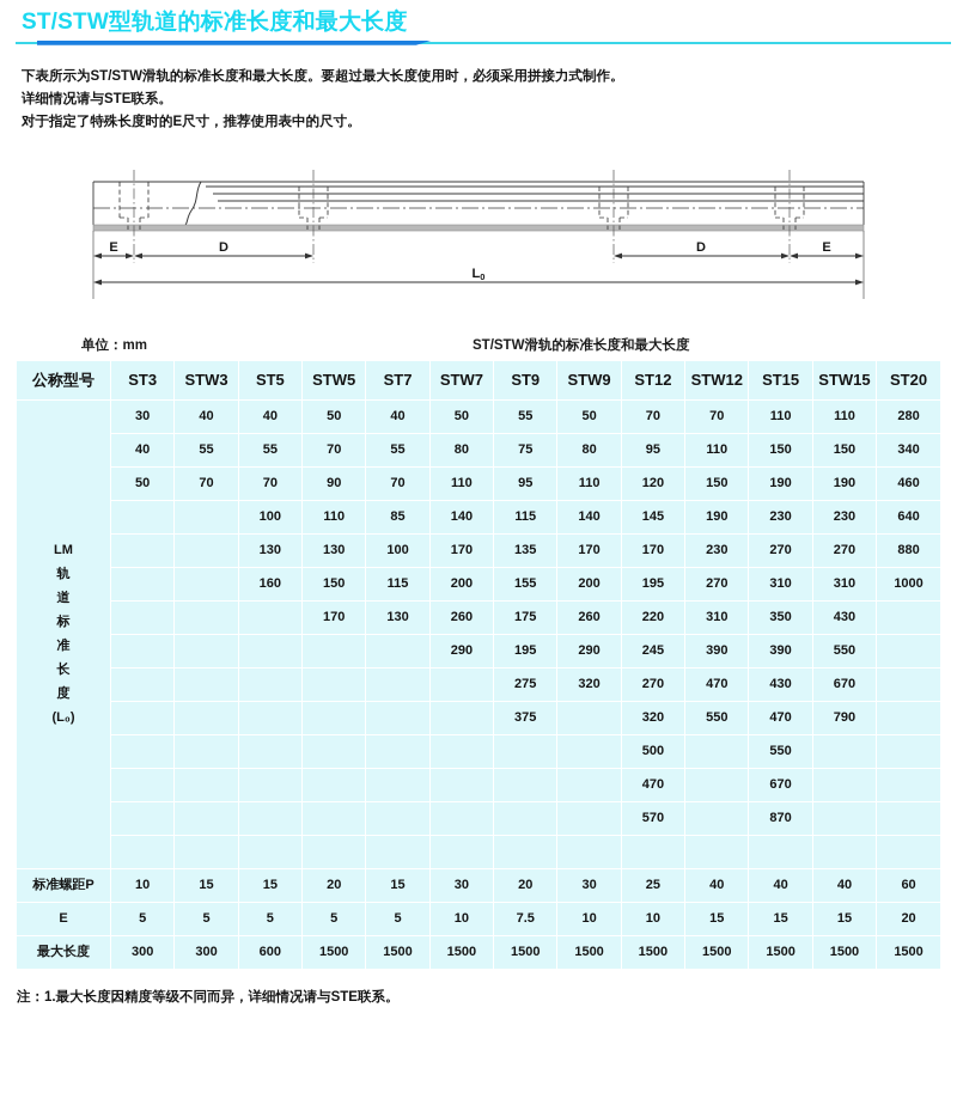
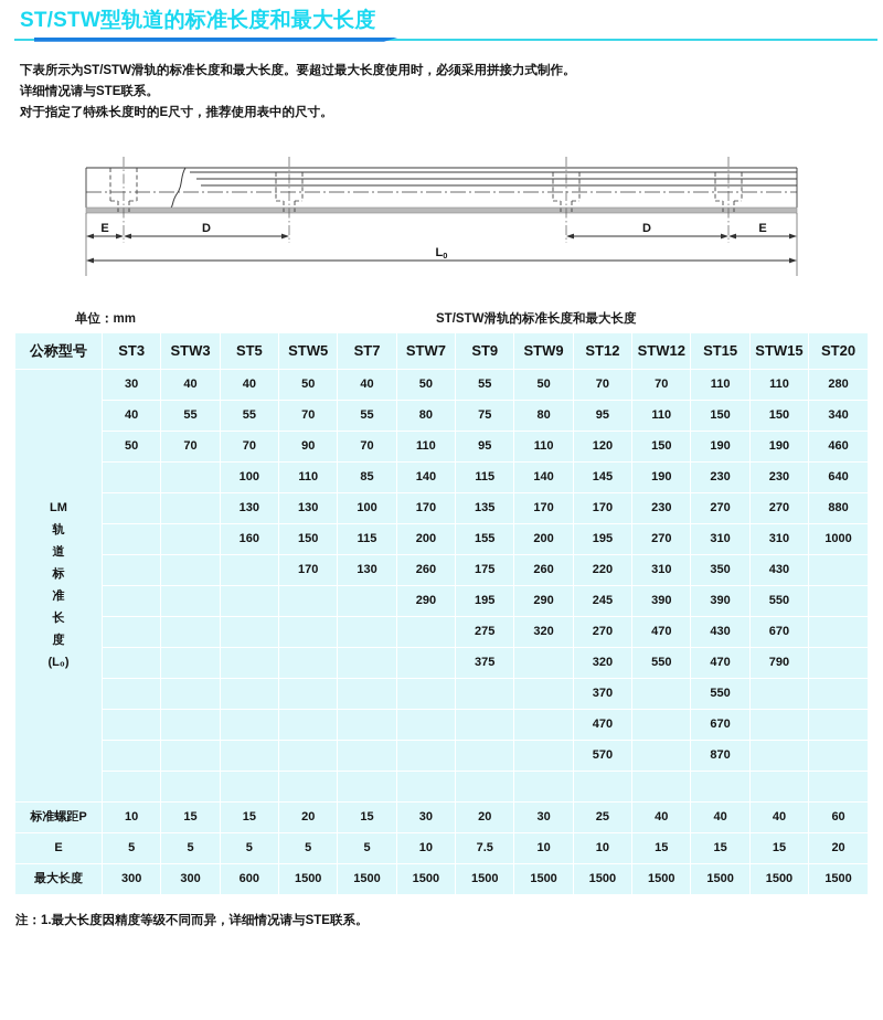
  ST/STW型轨道的标准长度和最大长度
  下表所示为ST/STW滑轨的标准长度和最大长度。要超过最大长度使用时，必须采用拼接力式制作。
  详细情况请与STE联系。
  对于指定了特殊长度时的E尺寸，推荐使用表中的尺寸。
  E
  D
  D
  E
  L0
  单位：mm
  ST/STW滑轨的标准长度和最大长度
  公称型号	ST3	STW3	ST5	STW5	ST7	STW7	ST9	STW9	ST12	STW12	ST15	STW15	ST20
  LM 轨 道 标 准 长 度 (L₀)	30	40	40	50	40	50	55	50	70	70	110	110	280
  40	55	55	70	55	80	75	80	95	110	150	150	340
  50	70	70	90	70	110	95	110	120	150	190	190	460
  		100	110	85	140	115	140	145	190	230	230	640
  		130	130	100	170	135	170	170	230	270	270	880
  		160	150	115	200	155	200	195	270	310	310	1000
  			170	130	260	175	260	220	310	350	430
  					290	195	290	245	390	390	550
  						275	320	270	470	430	670
  						375		320	550	470	790
- 								500		550
+ 								370		550
  								470		670
  								570		870
  标准螺距P	10	15	15	20	15	30	20	30	25	40	40	40	60
  E	5	5	5	5	5	10	7.5	10	10	15	15	15	20
  最大长度	300	300	600	1500	1500	1500	1500	1500	1500	1500	1500	1500	1500
  注：1.最大长度因精度等级不同而异，详细情况请与STE联系。
